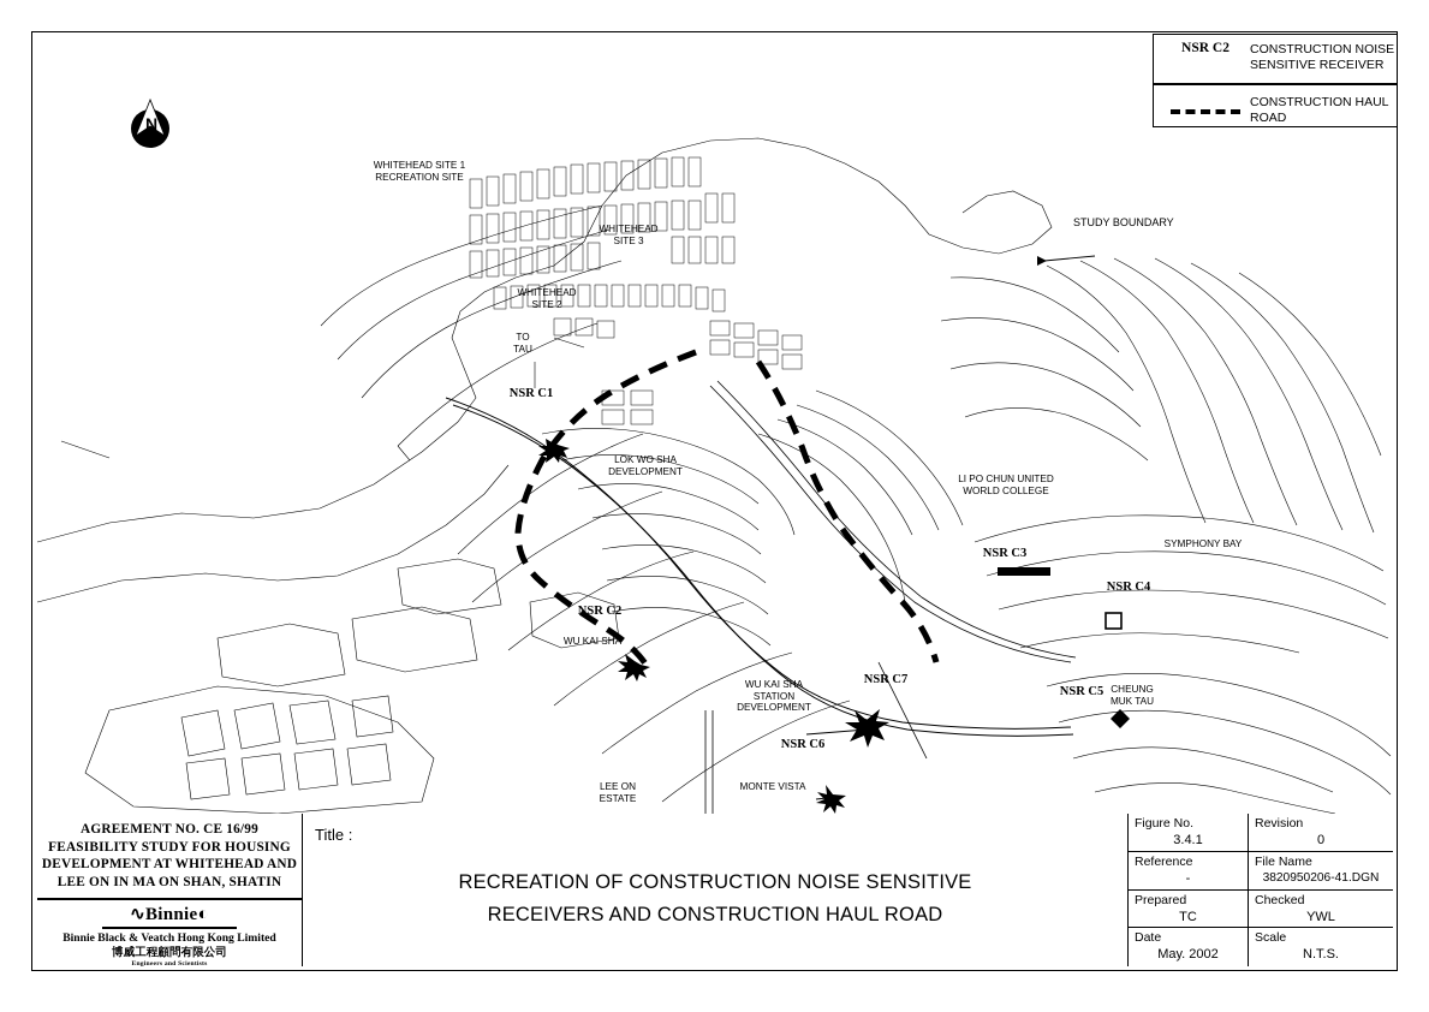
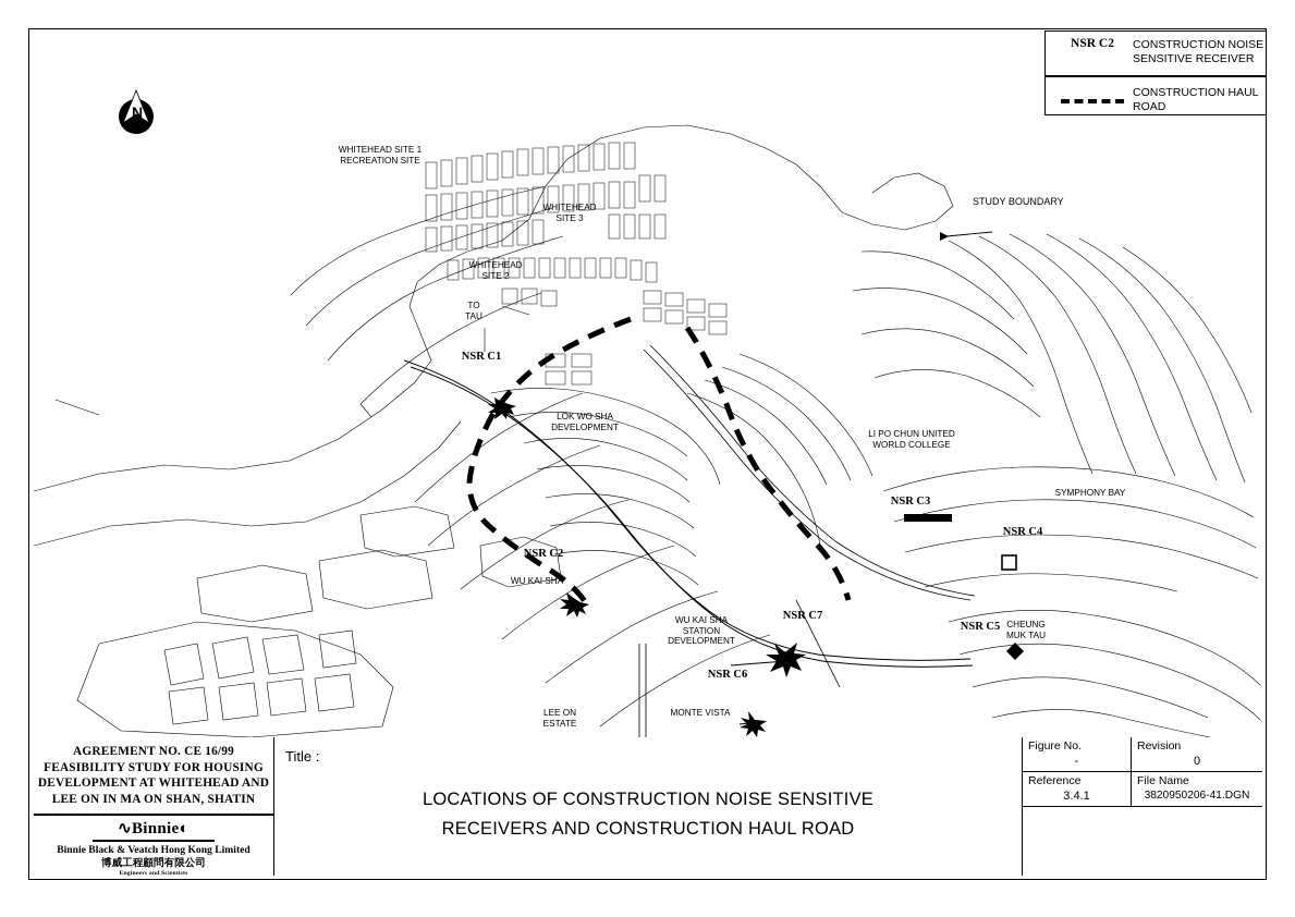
  N
  STUDY BOUNDARY
  WHITEHEAD SITE 1
  RECREATION SITE
  WHITEHEAD
  SITE 3
  WHITEHEAD
  SITE 2
  TO
  TAU
  LOK WO SHA
  DEVELOPMENT
  LI PO CHUN UNITED
  WORLD COLLEGE
  SYMPHONY BAY
  WU KAI SHA
  WU KAI SHA
  STATION
  DEVELOPMENT
  CHEUNG
  MUK TAU
  LEE ON
  ESTATE
  MONTE VISTA
  NSR C1
  NSR C2
  NSR C3
  NSR C4
  NSR C5
  NSR C6
  NSR C7
  NSR C2
  CONSTRUCTION NOISE
  SENSITIVE RECEIVER
  CONSTRUCTION HAUL
  ROAD
  AGREEMENT NO. CE 16/99
  FEASIBILITY STUDY FOR HOUSING
  DEVELOPMENT AT WHITEHEAD AND
  LEE ON IN MA ON SHAN, SHATIN
  ∿Binnie◐
  Binnie Black & Veatch Hong Kong Limited
  博威工程顧問有限公司
  Title :
- RECREATION OF CONSTRUCTION NOISE SENSITIVE
+ LOCATIONS OF CONSTRUCTION NOISE SENSITIVE
  RECEIVERS AND CONSTRUCTION HAUL ROAD
  Figure No.
- 3.4.1
+ -
  Revision
  0
  Reference
- -
+ 3.4.1
  File Name
  3820950206-41.DGN
- Prepared
- TC
- Checked
- YWL
- Date
- May. 2002
- Scale
- N.T.S.
